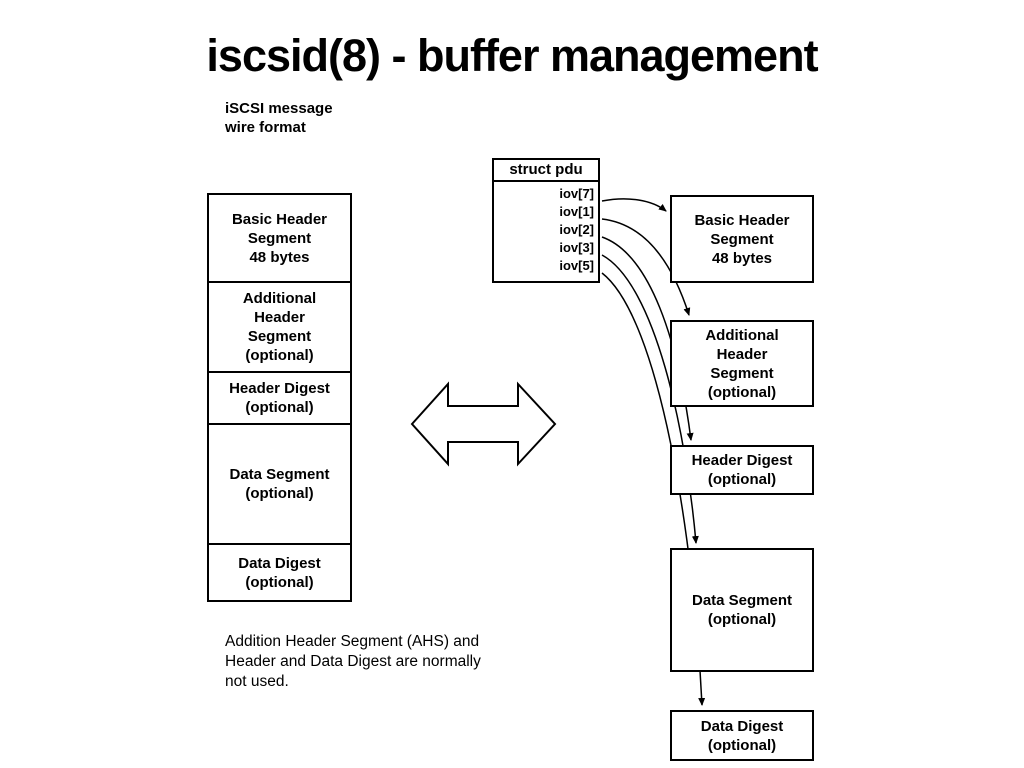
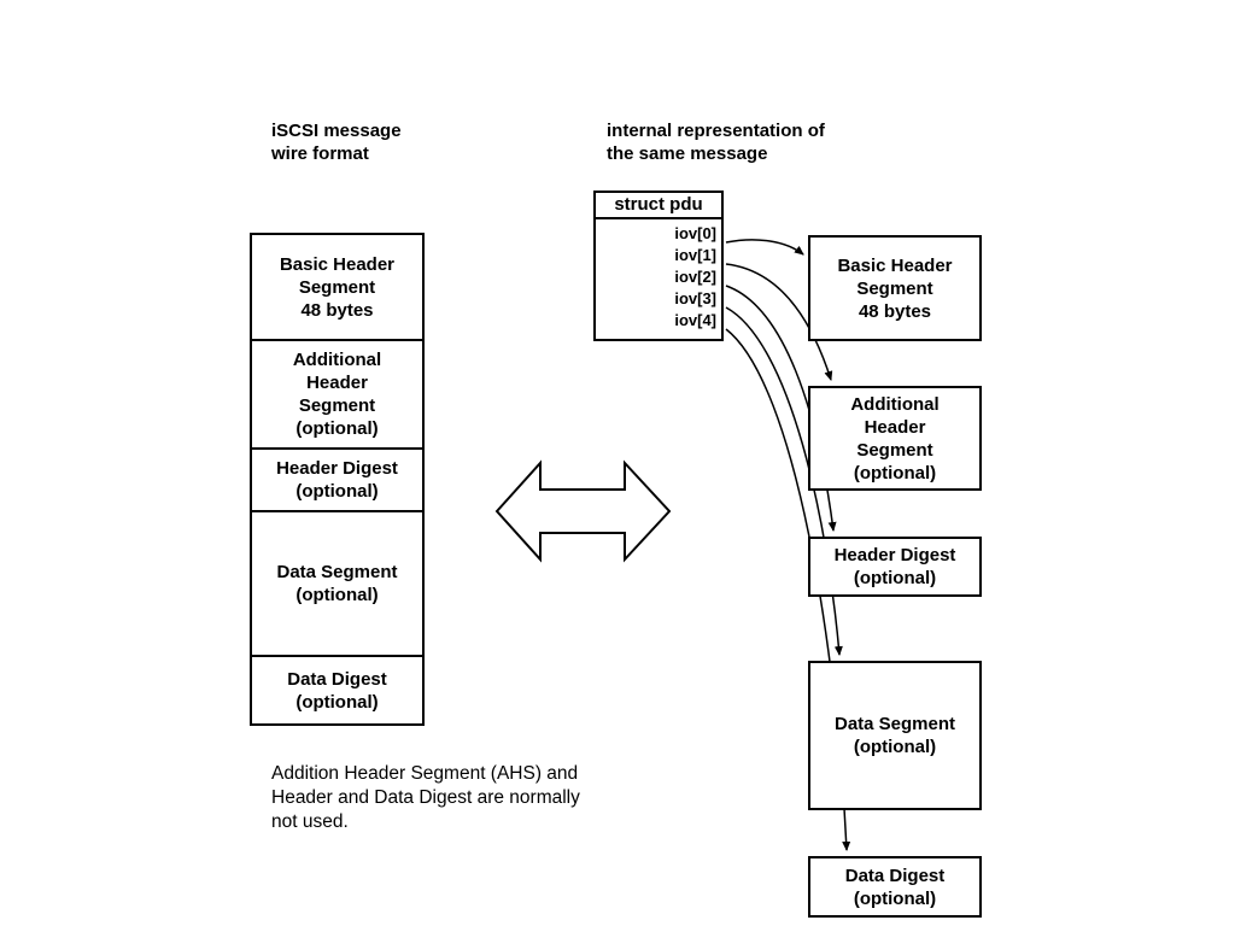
- iscsid(8) - buffer management
  iSCSI message
  wire format
+ internal representation of
+ the same message
  Basic Header
  Segment
  48 bytes
  Additional
  Header
  Segment
  (optional)
  Header Digest
  (optional)
  Data Segment
  (optional)
  Data Digest
  (optional)
  struct pdu
- iov[7]
+ iov[0]
  iov[1]
  iov[2]
  iov[3]
- iov[5]
+ iov[4]
  Basic Header
  Segment
  48 bytes
  Additional
  Header
  Segment
  (optional)
  Header Digest
  (optional)
  Data Segment
  (optional)
  Data Digest
  (optional)
  Addition Header Segment (AHS) and
  Header and Data Digest are normally
  not used.
